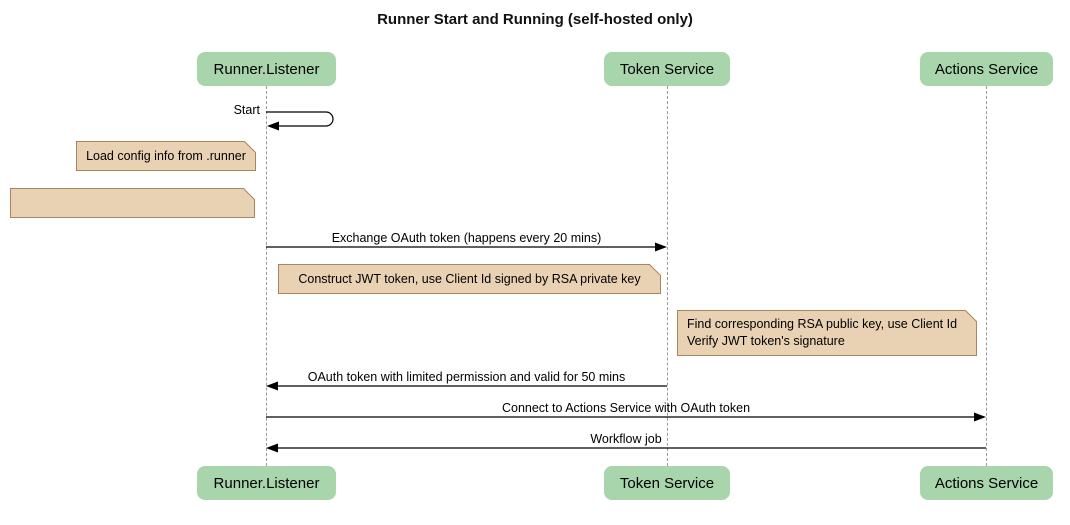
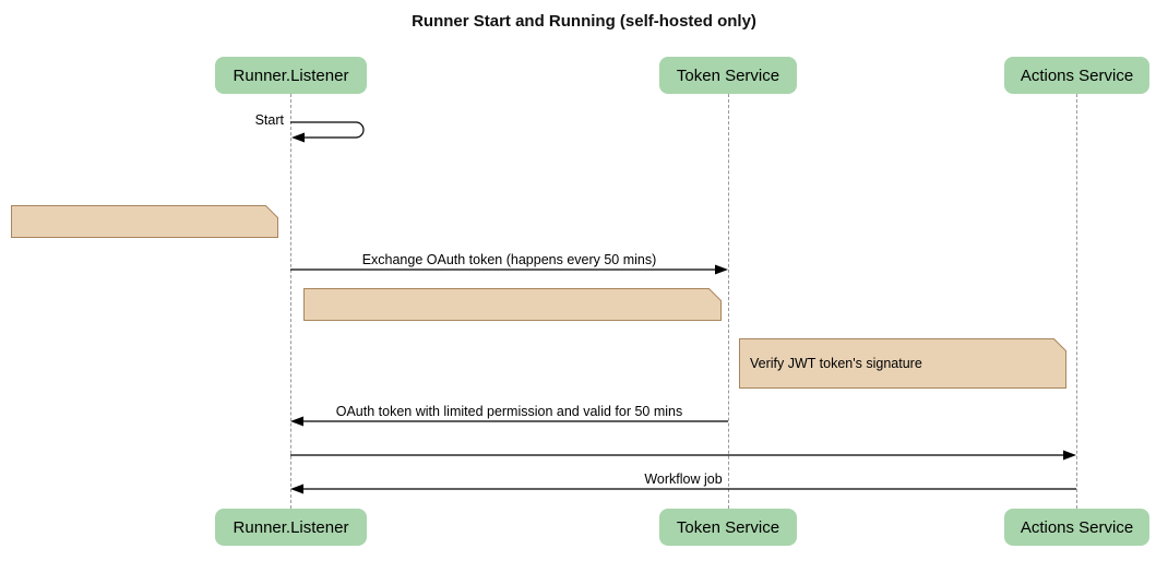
  Runner Start and Running (self-hosted only)
  Start
- Exchange OAuth token (happens every 20 mins)
+ Exchange OAuth token (happens every 50 mins)
  OAuth token with limited permission and valid for 50 mins
- Connect to Actions Service with OAuth token
  Workflow job
- Load config info from .runner
- Construct JWT token, use Client Id signed by RSA private key
- Find corresponding RSA public key, use Client Id
  Verify JWT token's signature
  Runner.Listener
  Token Service
  Actions Service
  Runner.Listener
  Token Service
  Actions Service
